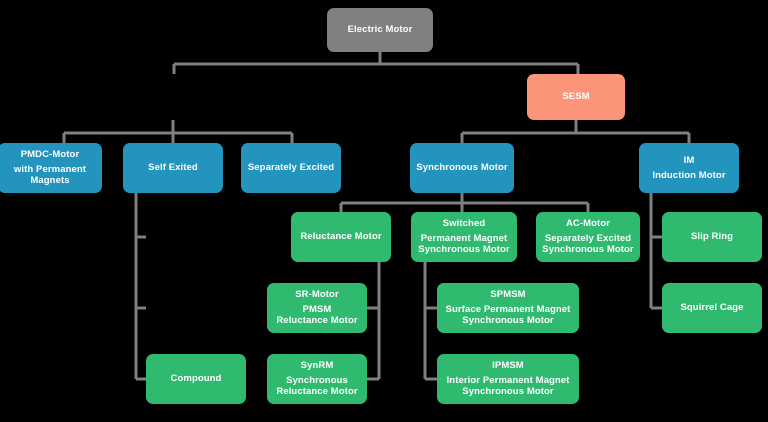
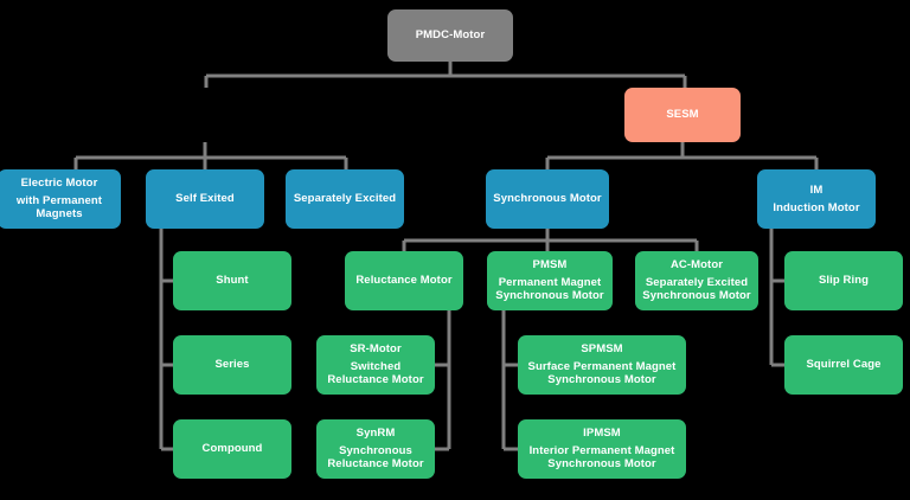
- Electric Motor
+ PMDC-Motor
  SESM
- PMDC-Motor
+ Electric Motor
  with Permanent
  Magnets
  Self Exited
  Separately Excited
  Synchronous Motor
  IM
  Induction Motor
+ Shunt
+ Series
  Compound
  Reluctance Motor
  SR-Motor
- PMSM
+ Switched
  Reluctance Motor
  SynRM
  Synchronous
  Reluctance Motor
- Switched
+ PMSM
  Permanent Magnet
  Synchronous Motor
  AC-Motor
  Separately Excited
  Synchronous Motor
  SPMSM
  Surface Permanent Magnet
  Synchronous Motor
  IPMSM
  Interior Permanent Magnet
  Synchronous Motor
  Slip Ring
  Squirrel Cage
